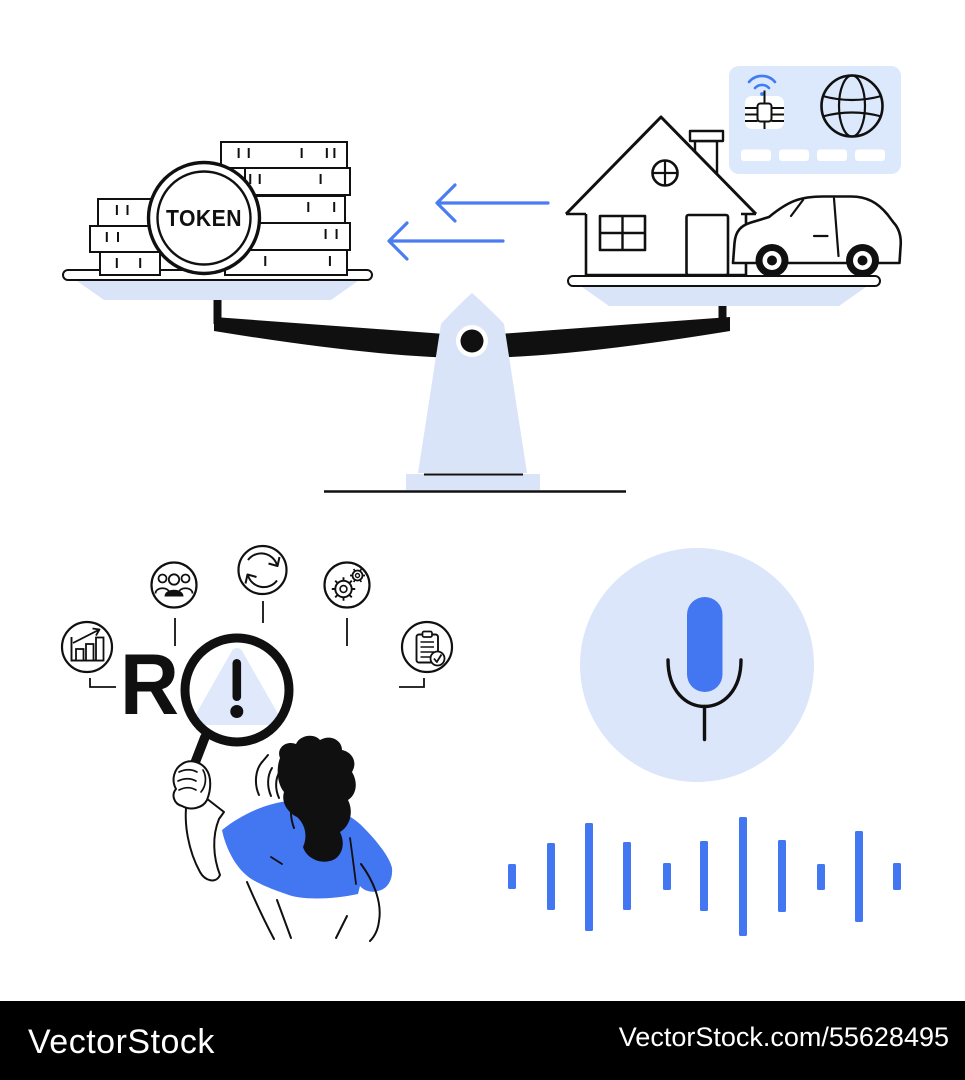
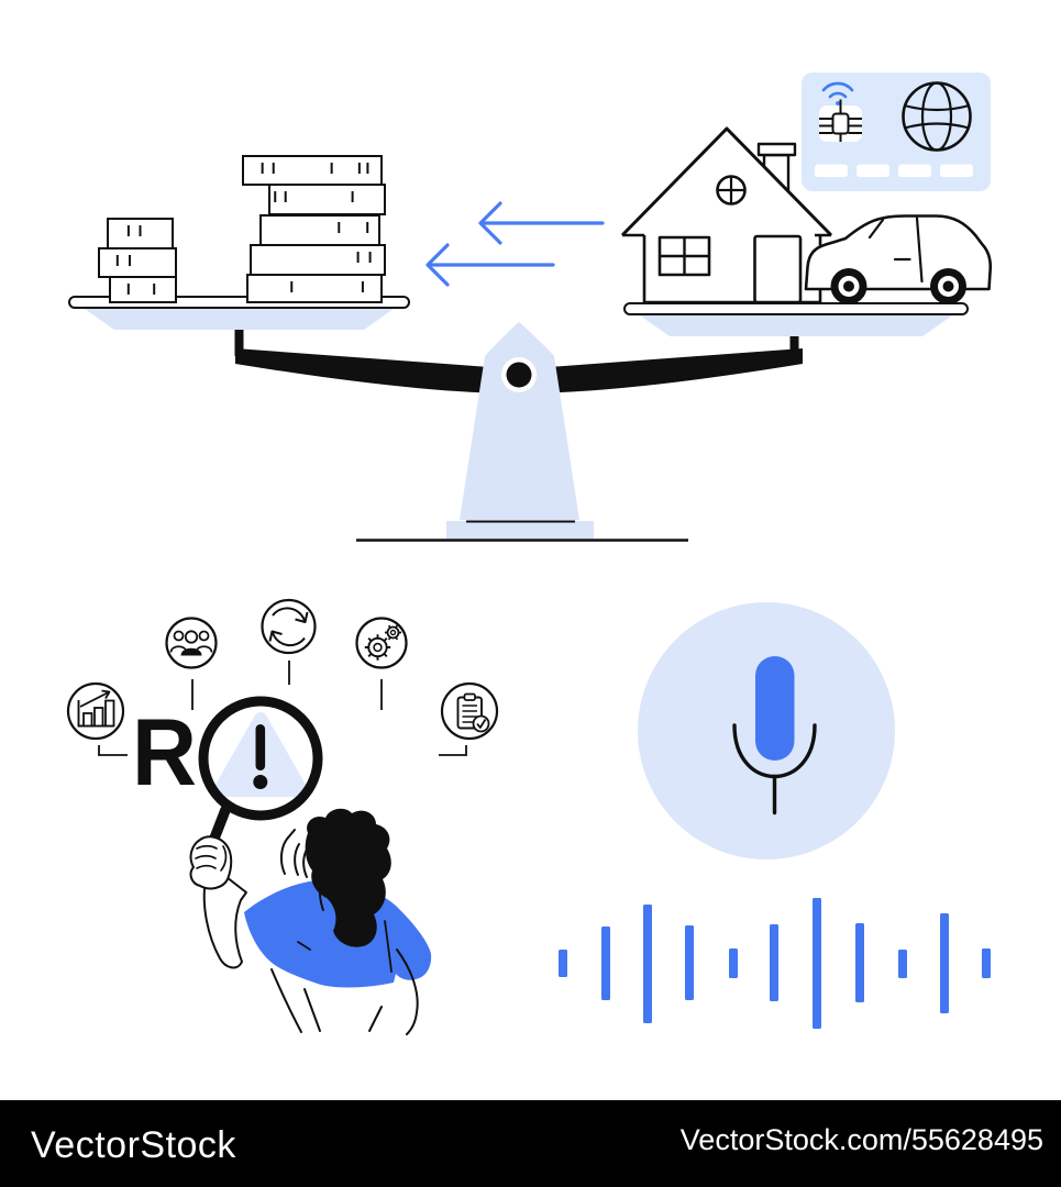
- TOKEN
  R
  VectorStock
  VectorStock.com/55628495
